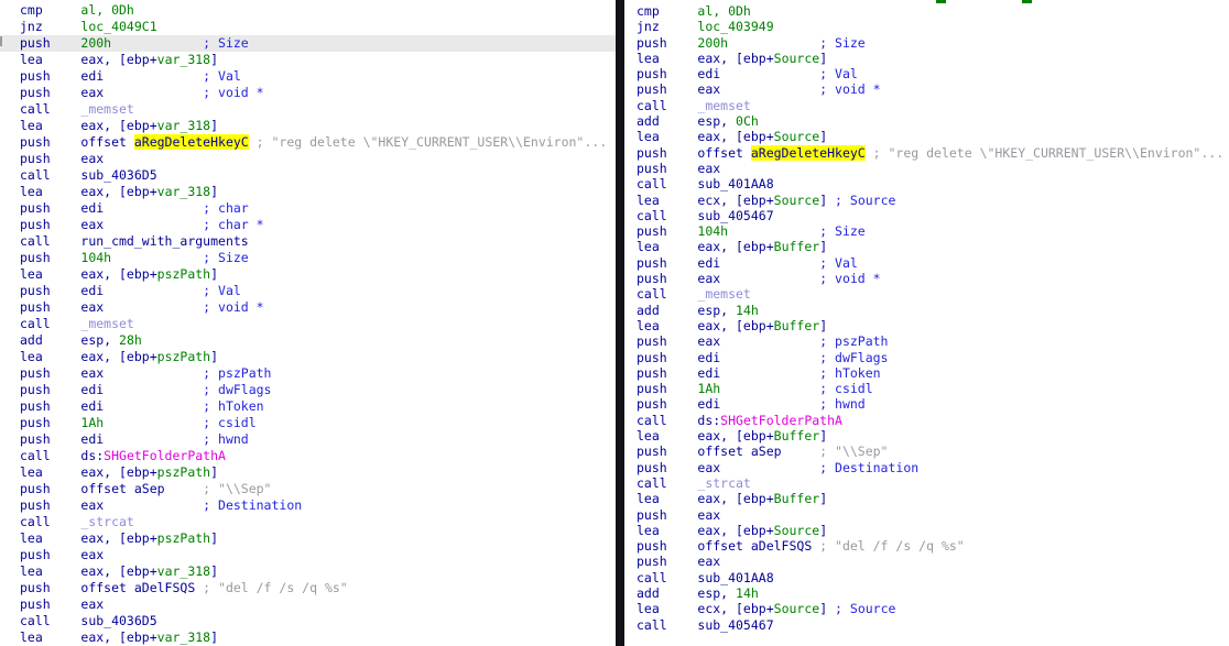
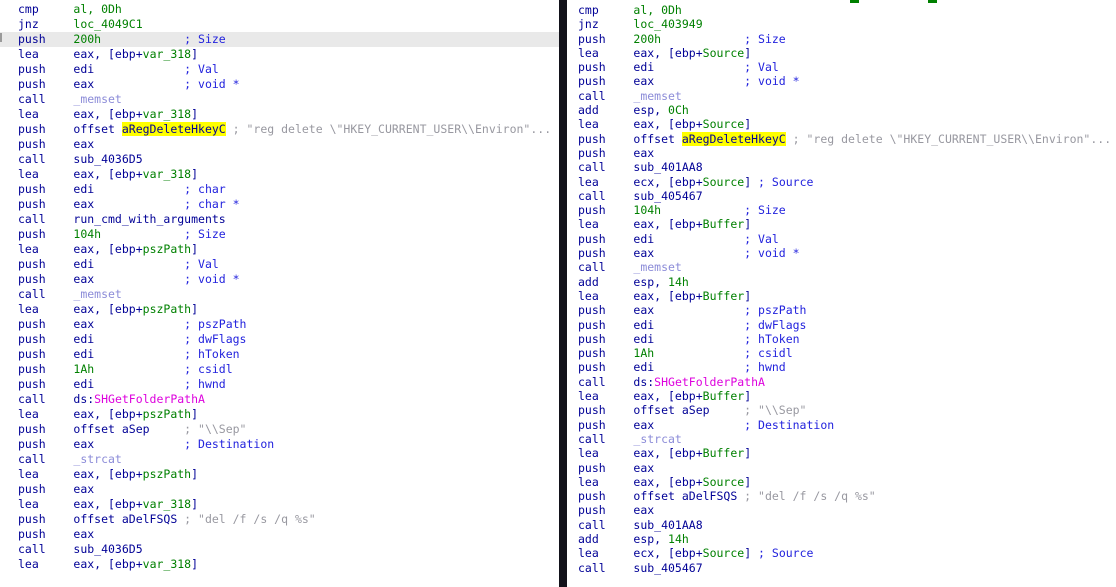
  cmp al, 0Dh
  jnz loc_4049C1
  push 200h ; Size
  lea eax, [ebp+var_318]
  push edi ; Val
  push eax ; void *
  call _memset
  lea eax, [ebp+var_318]
  push offset aRegDeleteHkeyC ; "reg delete \"HKEY_CURRENT_USER\\Environ"...
  push eax
  call sub_4036D5
  lea eax, [ebp+var_318]
  push edi ; char
  push eax ; char *
  call run_cmd_with_arguments
  push 104h ; Size
  lea eax, [ebp+pszPath]
  push edi ; Val
  push eax ; void *
  call _memset
- add esp, 28h
  lea eax, [ebp+pszPath]
  push eax ; pszPath
  push edi ; dwFlags
  push edi ; hToken
  push 1Ah ; csidl
  push edi ; hwnd
  call ds:SHGetFolderPathA
  lea eax, [ebp+pszPath]
  push offset aSep ; "\\Sep"
  push eax ; Destination
  call _strcat
  lea eax, [ebp+pszPath]
  push eax
  lea eax, [ebp+var_318]
  push offset aDelFSQS ; "del /f /s /q %s"
  push eax
  call sub_4036D5
  lea eax, [ebp+var_318]
  cmp al, 0Dh
  jnz loc_403949
  push 200h ; Size
  lea eax, [ebp+Source]
  push edi ; Val
  push eax ; void *
  call _memset
  add esp, 0Ch
  lea eax, [ebp+Source]
  push offset aRegDeleteHkeyC ; "reg delete \"HKEY_CURRENT_USER\\Environ"...
  push eax
  call sub_401AA8
  lea ecx, [ebp+Source] ; Source
  call sub_405467
  push 104h ; Size
  lea eax, [ebp+Buffer]
  push edi ; Val
  push eax ; void *
  call _memset
  add esp, 14h
  lea eax, [ebp+Buffer]
  push eax ; pszPath
  push edi ; dwFlags
  push edi ; hToken
  push 1Ah ; csidl
  push edi ; hwnd
  call ds:SHGetFolderPathA
  lea eax, [ebp+Buffer]
  push offset aSep ; "\\Sep"
  push eax ; Destination
  call _strcat
  lea eax, [ebp+Buffer]
  push eax
  lea eax, [ebp+Source]
  push offset aDelFSQS ; "del /f /s /q %s"
  push eax
  call sub_401AA8
  add esp, 14h
  lea ecx, [ebp+Source] ; Source
  call sub_405467
